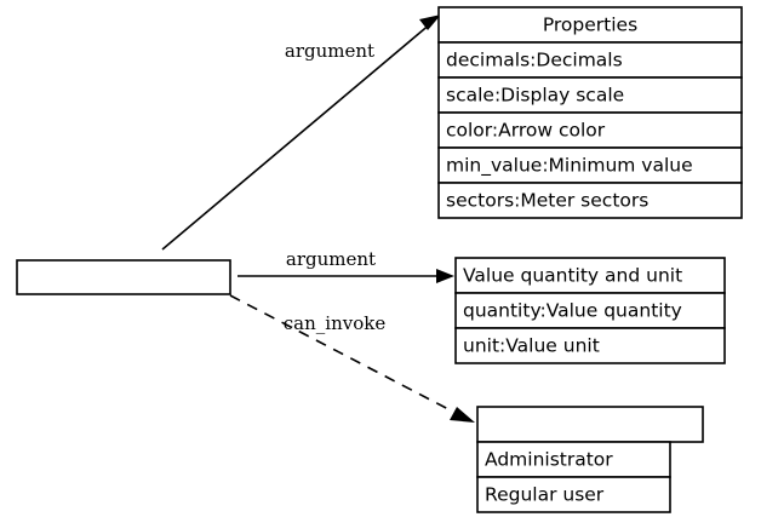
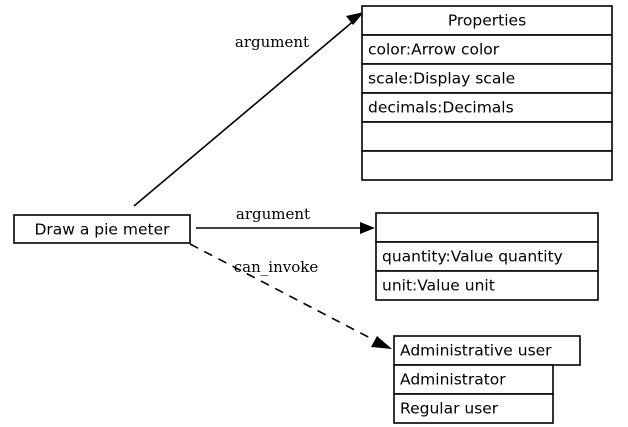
  argument
  argument
  can_invoke
+ Draw a pie meter
  Properties
- decimals:Decimals
+ color:Arrow color
  scale:Display scale
- color:Arrow color
+ decimals:Decimals
- min_value:Minimum value
- sectors:Meter sectors
- Value quantity and unit
  quantity:Value quantity
  unit:Value unit
+ Administrative user
  Administrator
  Regular user
